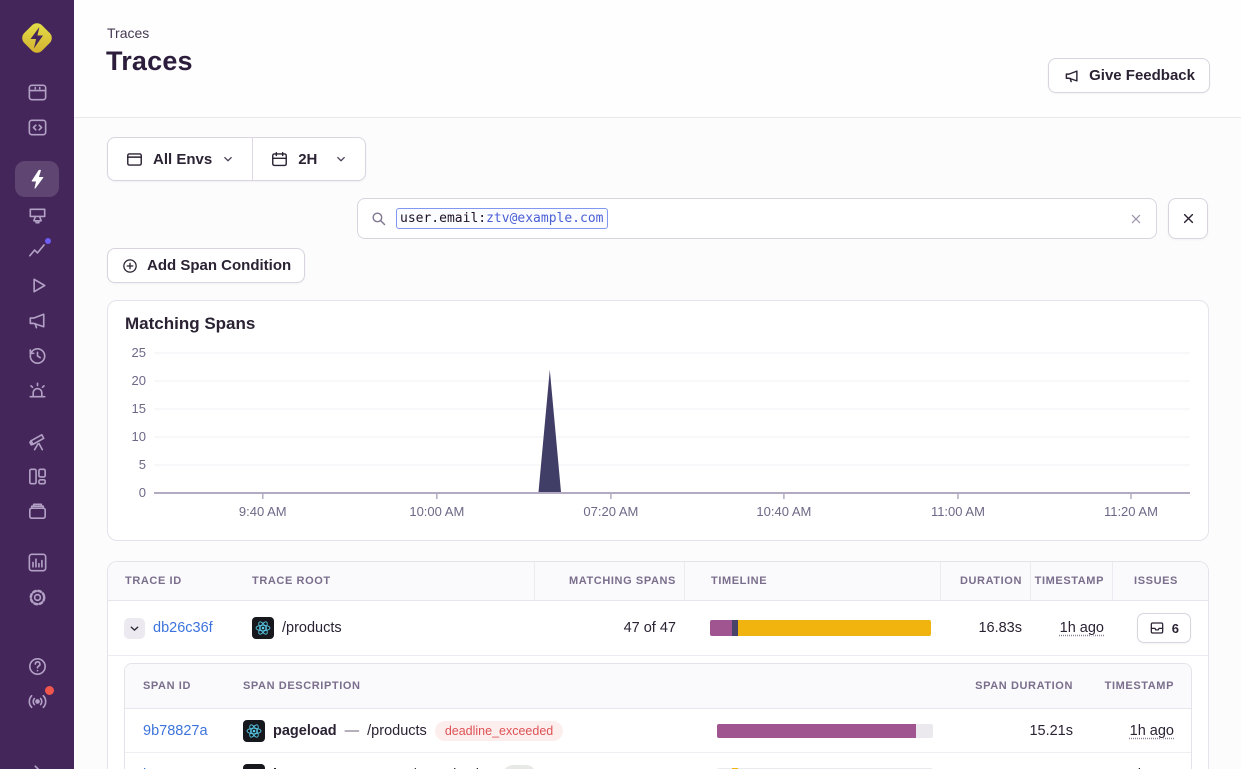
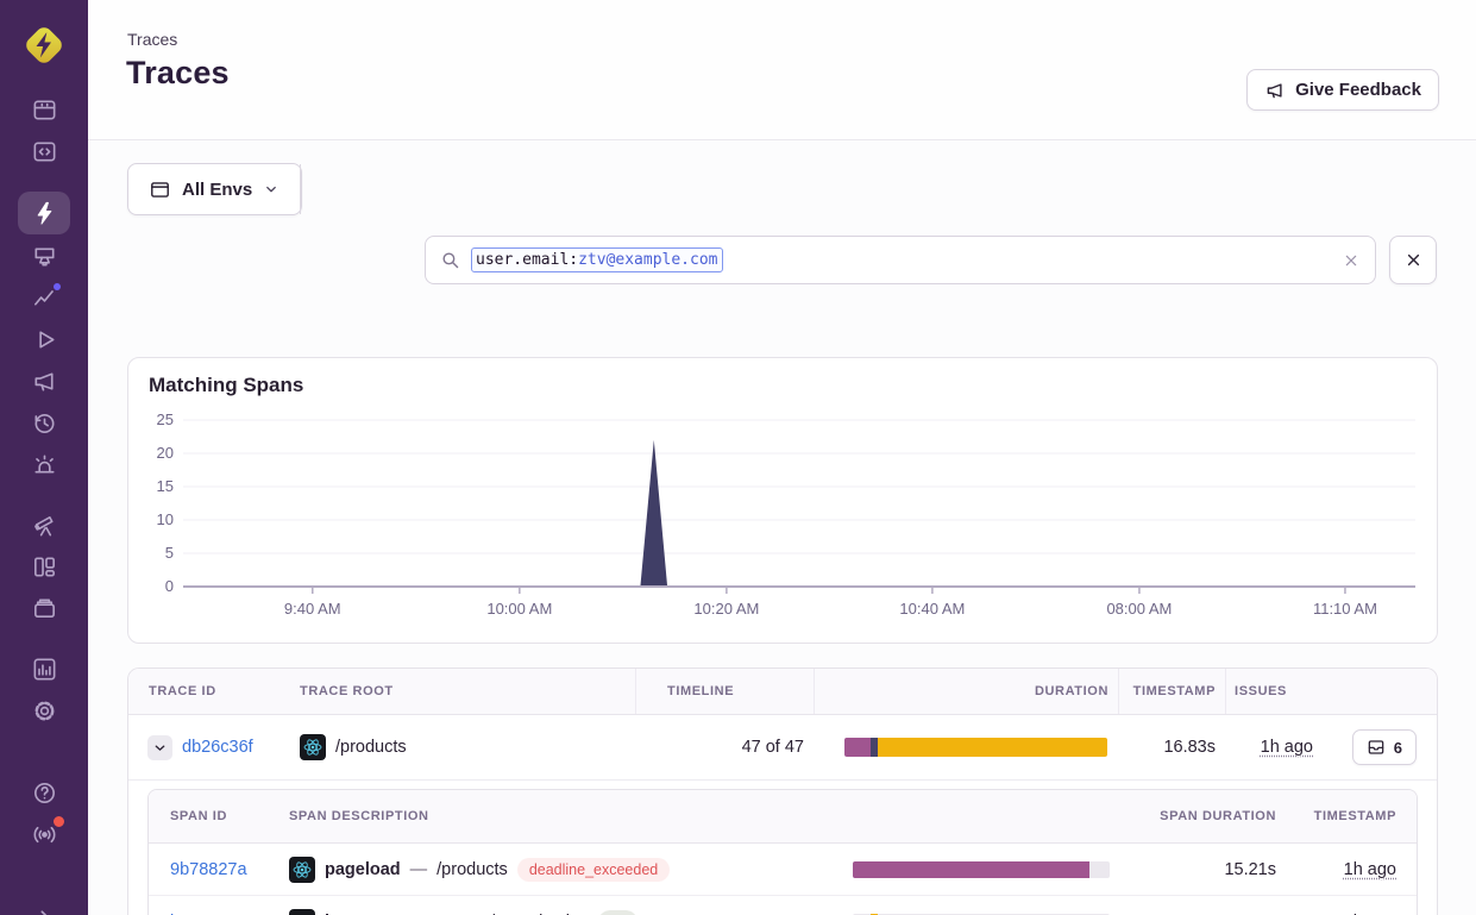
  Traces
  Traces
  Give Feedback
  All Envs
- 2H
  user.email:
  ztv@example.com
- Add Span Condition
  Matching Spans
  0
  5
  10
  15
  20
  25
  9:40 AM
  10:00 AM
- 07:20 AM
+ 10:20 AM
  10:40 AM
- 11:00 AM
+ 08:00 AM
- 11:20 AM
+ 11:10 AM
  TRACE ID
  TRACE ROOT
- MATCHING SPANS
  TIMELINE
  DURATION
  TIMESTAMP
  ISSUES
  db26c36f
  /products
  47 of 47
  16.83s
  1h ago
  6
  SPAN ID
  SPAN DESCRIPTION
  SPAN DURATION
  TIMESTAMP
  9b78827a
  pageload
  —
  /products
  deadline_exceeded
  15.21s
  1h ago
